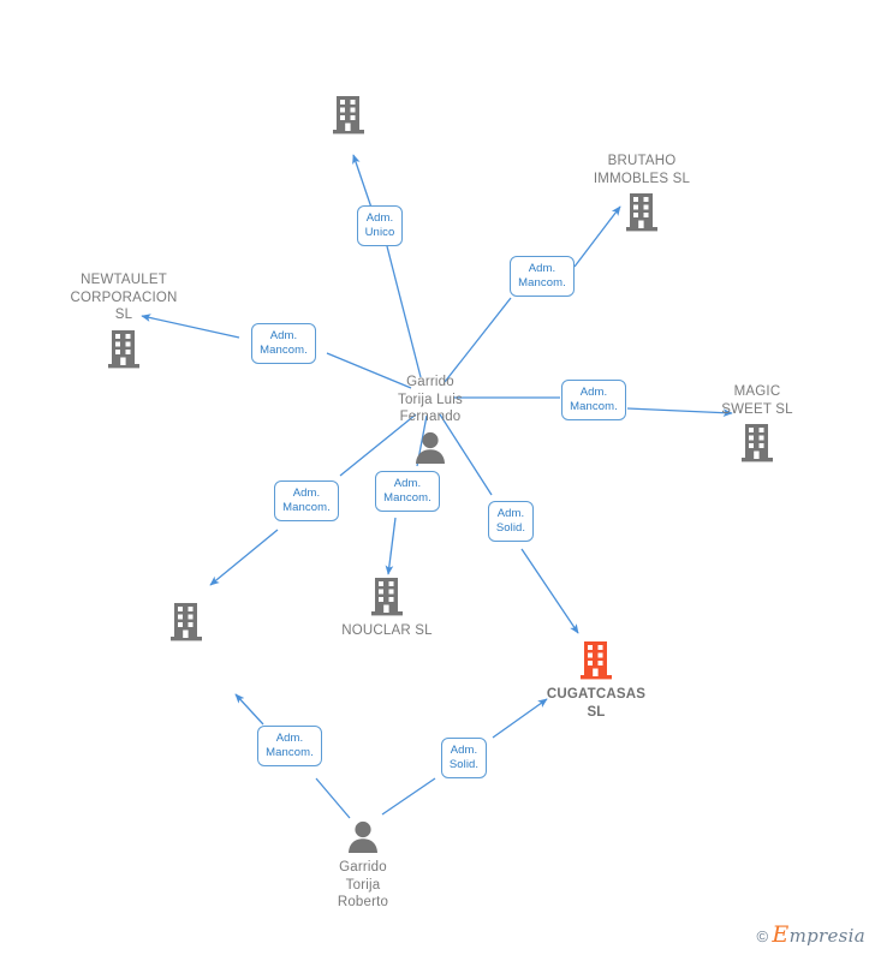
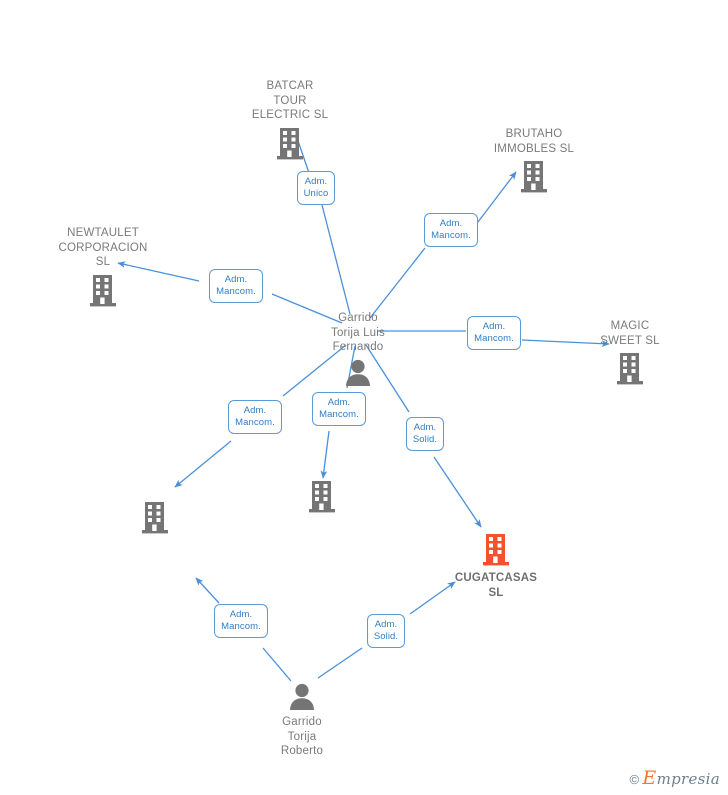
+ BATCAR
+ TOUR
+ ELECTRIC SL
  BRUTAHO
  IMMOBLES SL
  NEWTAULET
  CORPORACION
  SL
  MAGIC
  SWEET SL
  Garrido
  Torija Luis
  Fernando
- NOUCLAR SL
  CUGATCASAS
  SL
  Garrido
  Torija
  Roberto
  Adm.
  Unico
  Adm.
  Mancom.
  Adm.
  Mancom.
  Adm.
  Mancom.
  Adm.
  Mancom.
  Adm.
  Mancom.
  Adm.
  Solid.
  Adm.
  Mancom.
  Adm.
  Solid.
  © Empresia
